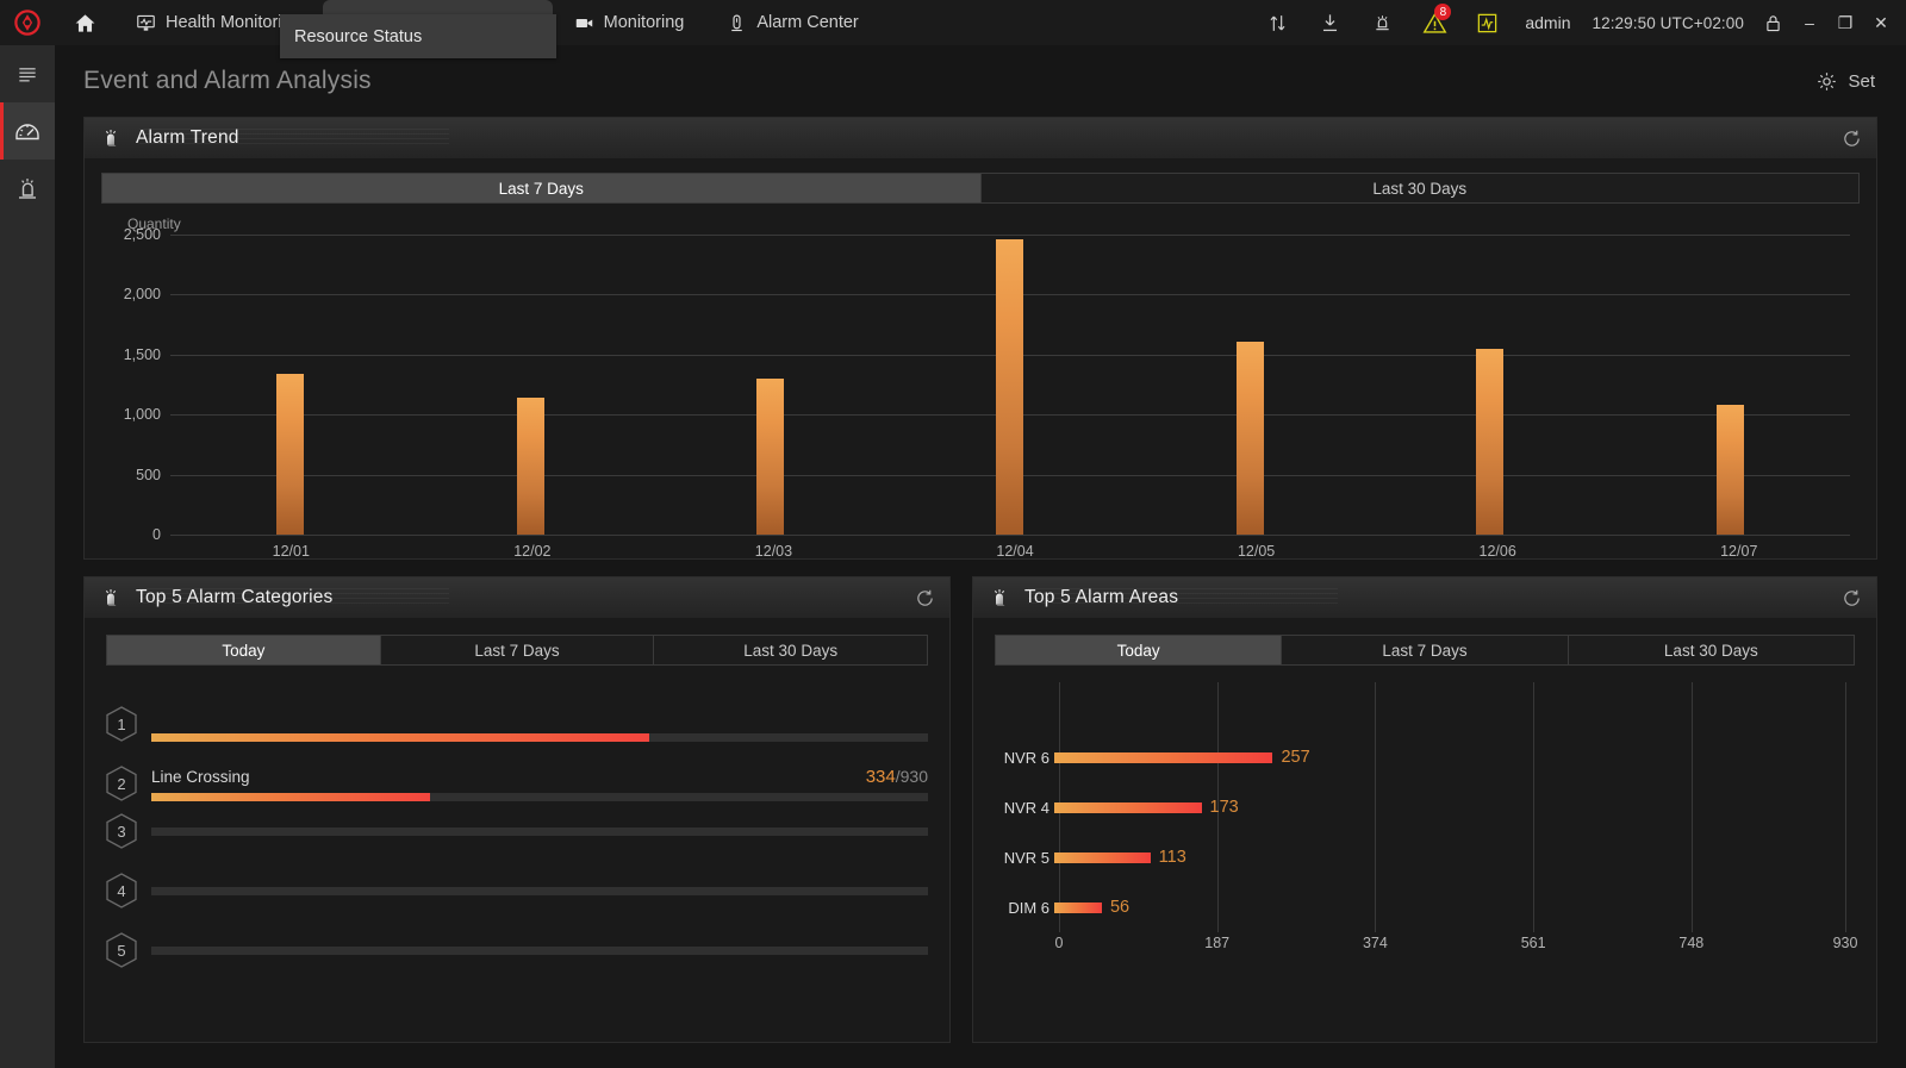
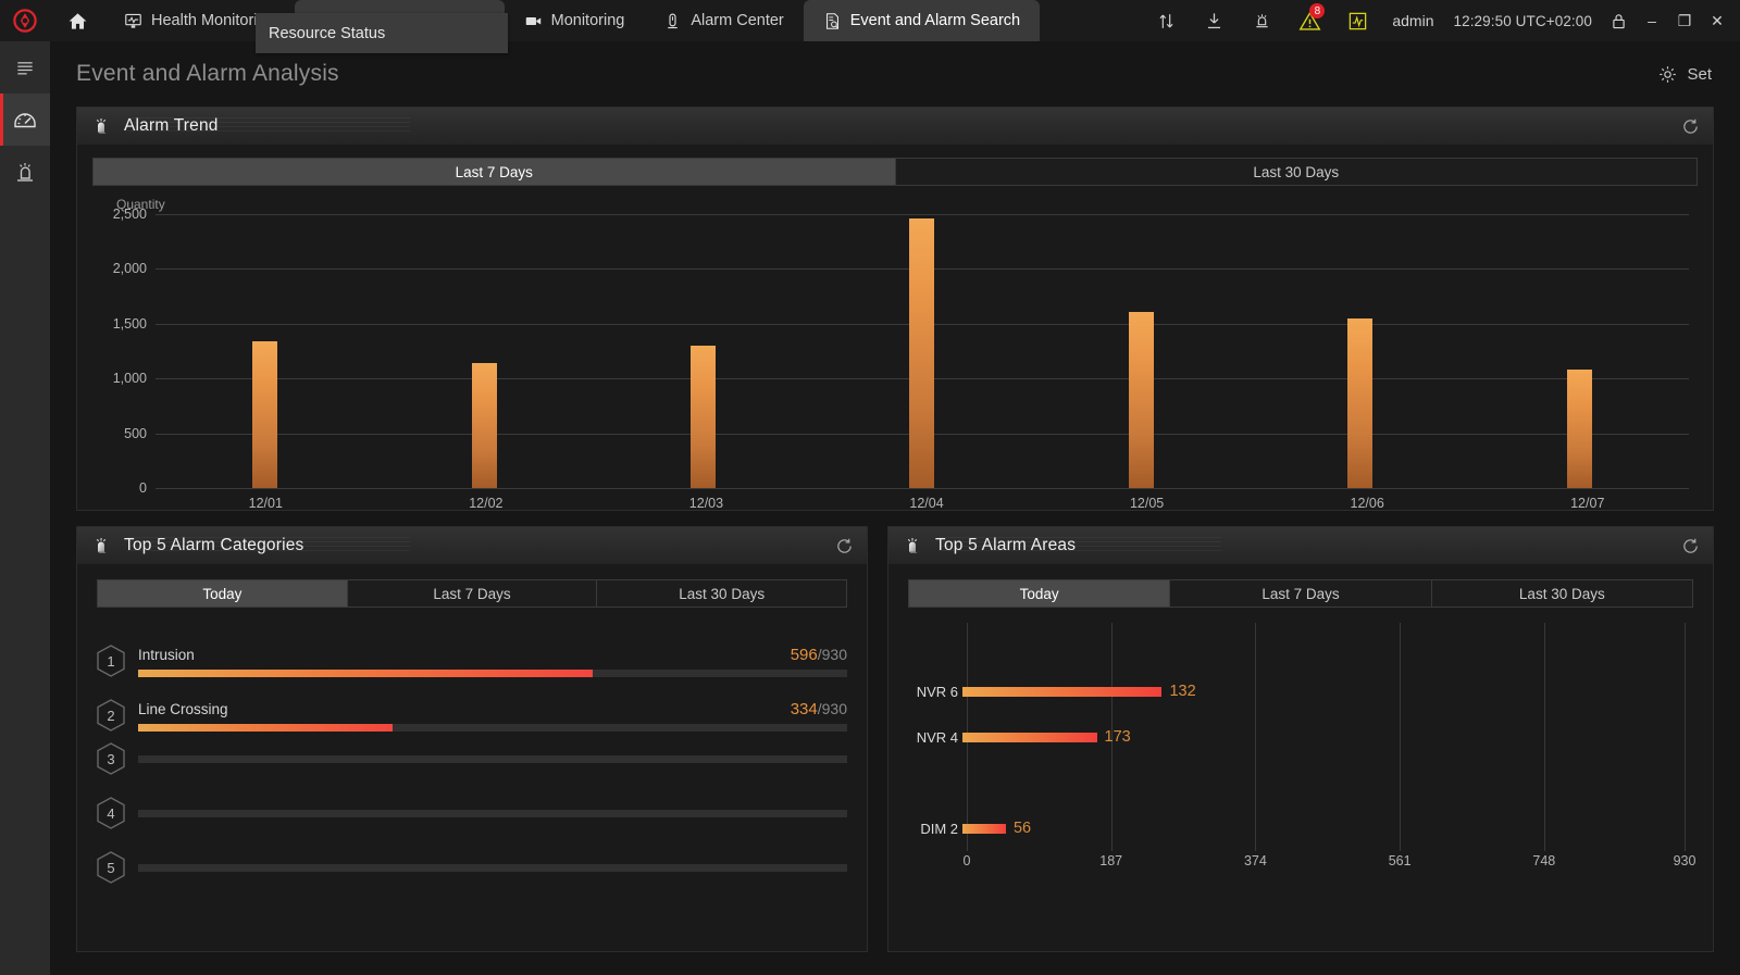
  Health Monitor
  Monitoring
  Alarm Center
+ Event and Alarm Search
  8
  admin
  12:29:50 UTC+02:00
  –
  ❐
  ✕
  Event and Alarm Analysis
  Set
  Last 7 Days
  Last 30 Days
  Quantity
  0
  500
  1,000
  1,500
  2,000
  2,500
  12/01
  12/02
  12/03
  12/04
  12/05
  12/06
  12/07
  Today
  Last 7 Days
  Last 30 Days
  1
+ Intrusion
+ 596/930
  2
  Line Crossing
  334/930
  3
  4
  5
  Today
  Last 7 Days
  Last 30 Days
  NVR 6
- 257
+ 132
  NVR 4
  173
- NVR 5
- 113
- DIM 6
+ DIM 2
  56
  0
  187
  374
  561
  748
  930
  Resource Status
